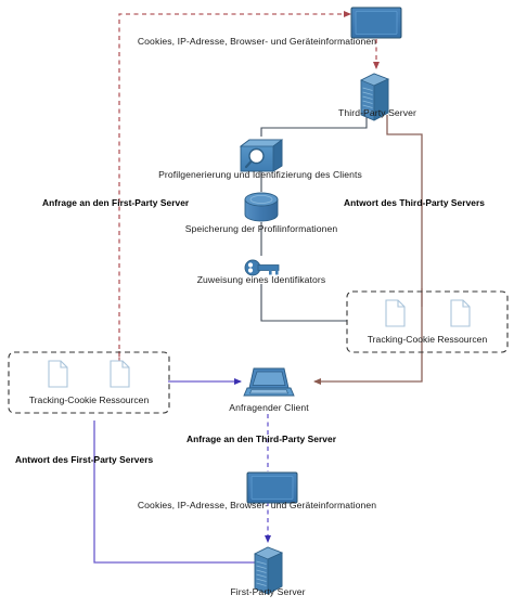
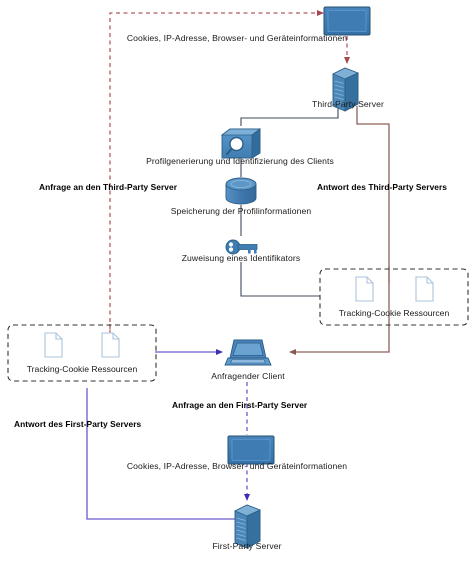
  Cookies, IP-Adresse, Browser- und Geräteinformationen
  Third-Party Server
  Profilgenerierung und Identifizierung des Clients
  Speicherung der Profilinformationen
  Zuweisung eines Identifikators
  Anfragender Client
  Cookies, IP-Adresse, Browser- und Geräteinformationen
  First-Party Server
  Tracking-Cookie Ressourcen
  Tracking-Cookie Ressourcen
- Anfrage an den First-Party Server
+ Anfrage an den Third-Party Server
  Antwort des Third-Party Servers
- Anfrage an den Third-Party Server
+ Anfrage an den First-Party Server
  Antwort des First-Party Servers
